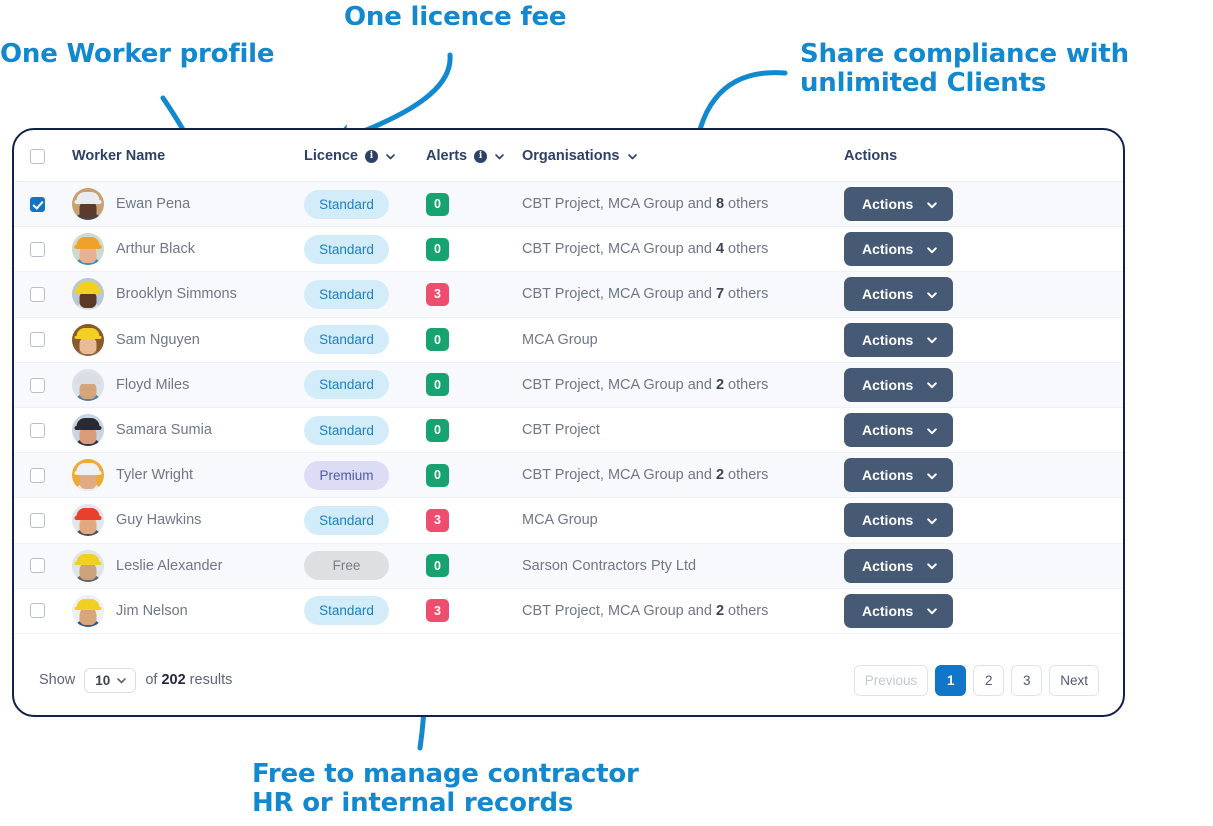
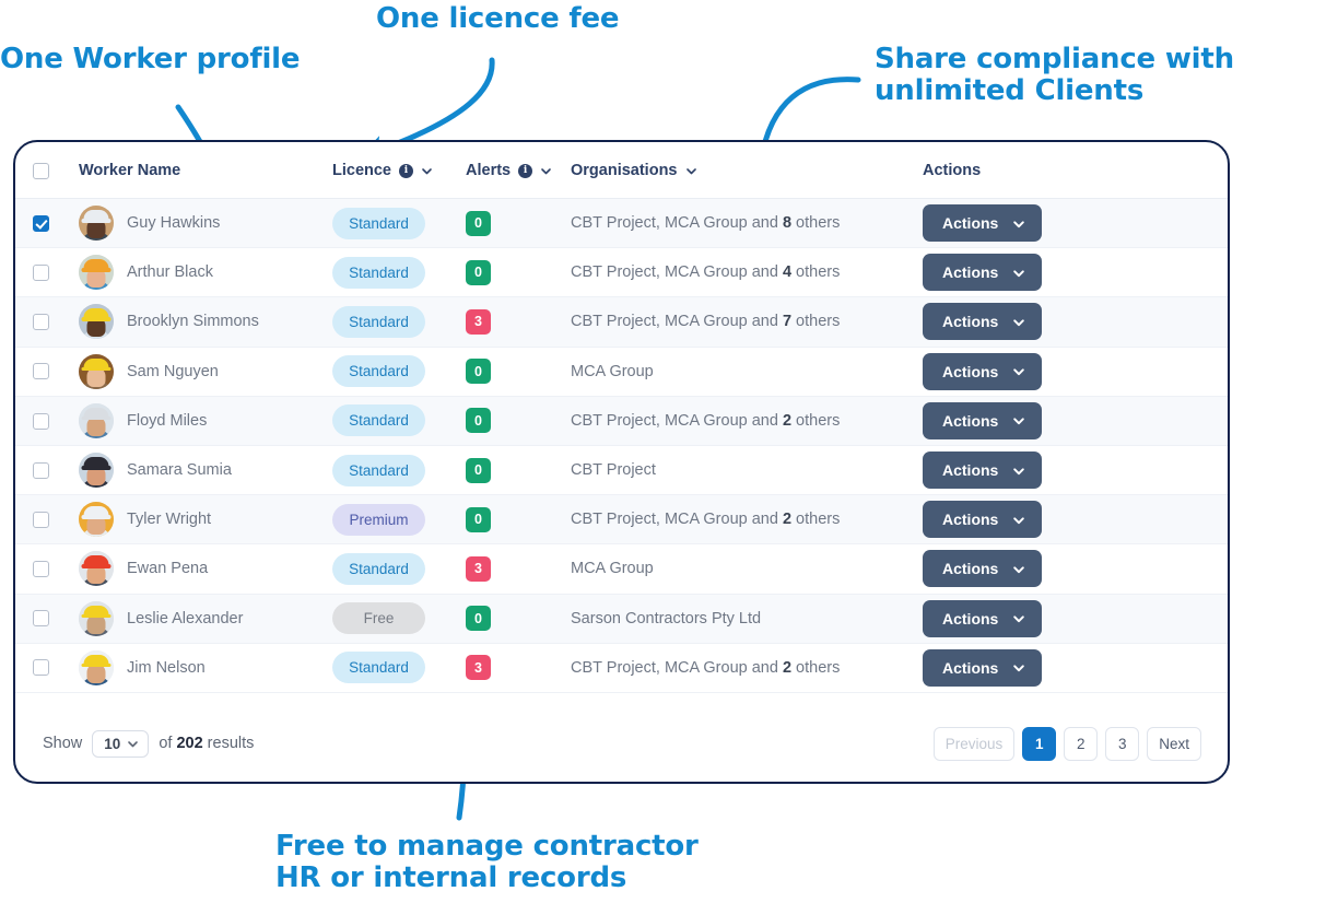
  One Worker profile
  One licence fee
  Share compliance with
  unlimited Clients
  Free to manage contractor
  HR or internal records
  	Worker Name	Licence i	Alerts i	Organisations	Actions
- 	Ewan Pena	Standard	0	CBT Project, MCA Group and 8 others	Actions
+ 	Guy Hawkins	Standard	0	CBT Project, MCA Group and 8 others	Actions
  	Arthur Black	Standard	0	CBT Project, MCA Group and 4 others	Actions
  	Brooklyn Simmons	Standard	3	CBT Project, MCA Group and 7 others	Actions
  	Sam Nguyen	Standard	0	MCA Group	Actions
  	Floyd Miles	Standard	0	CBT Project, MCA Group and 2 others	Actions
  	Samara Sumia	Standard	0	CBT Project	Actions
  	Tyler Wright	Premium	0	CBT Project, MCA Group and 2 others	Actions
- 	Guy Hawkins	Standard	3	MCA Group	Actions
+ 	Ewan Pena	Standard	3	MCA Group	Actions
  	Leslie Alexander	Free	0	Sarson Contractors Pty Ltd	Actions
  	Jim Nelson	Standard	3	CBT Project, MCA Group and 2 others	Actions
  Show
  10
  of 202 results
  Previous
  1
  2
  3
  Next
